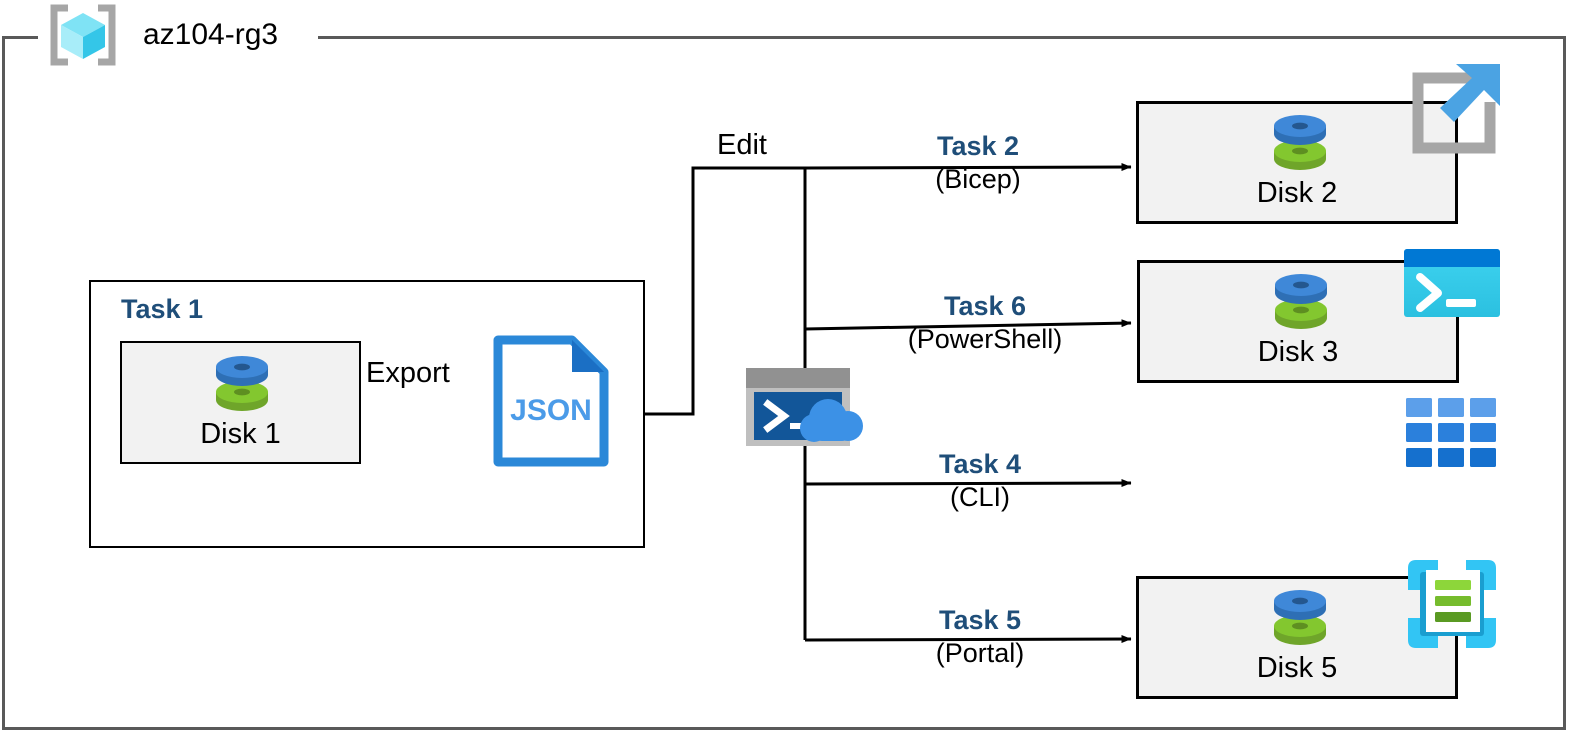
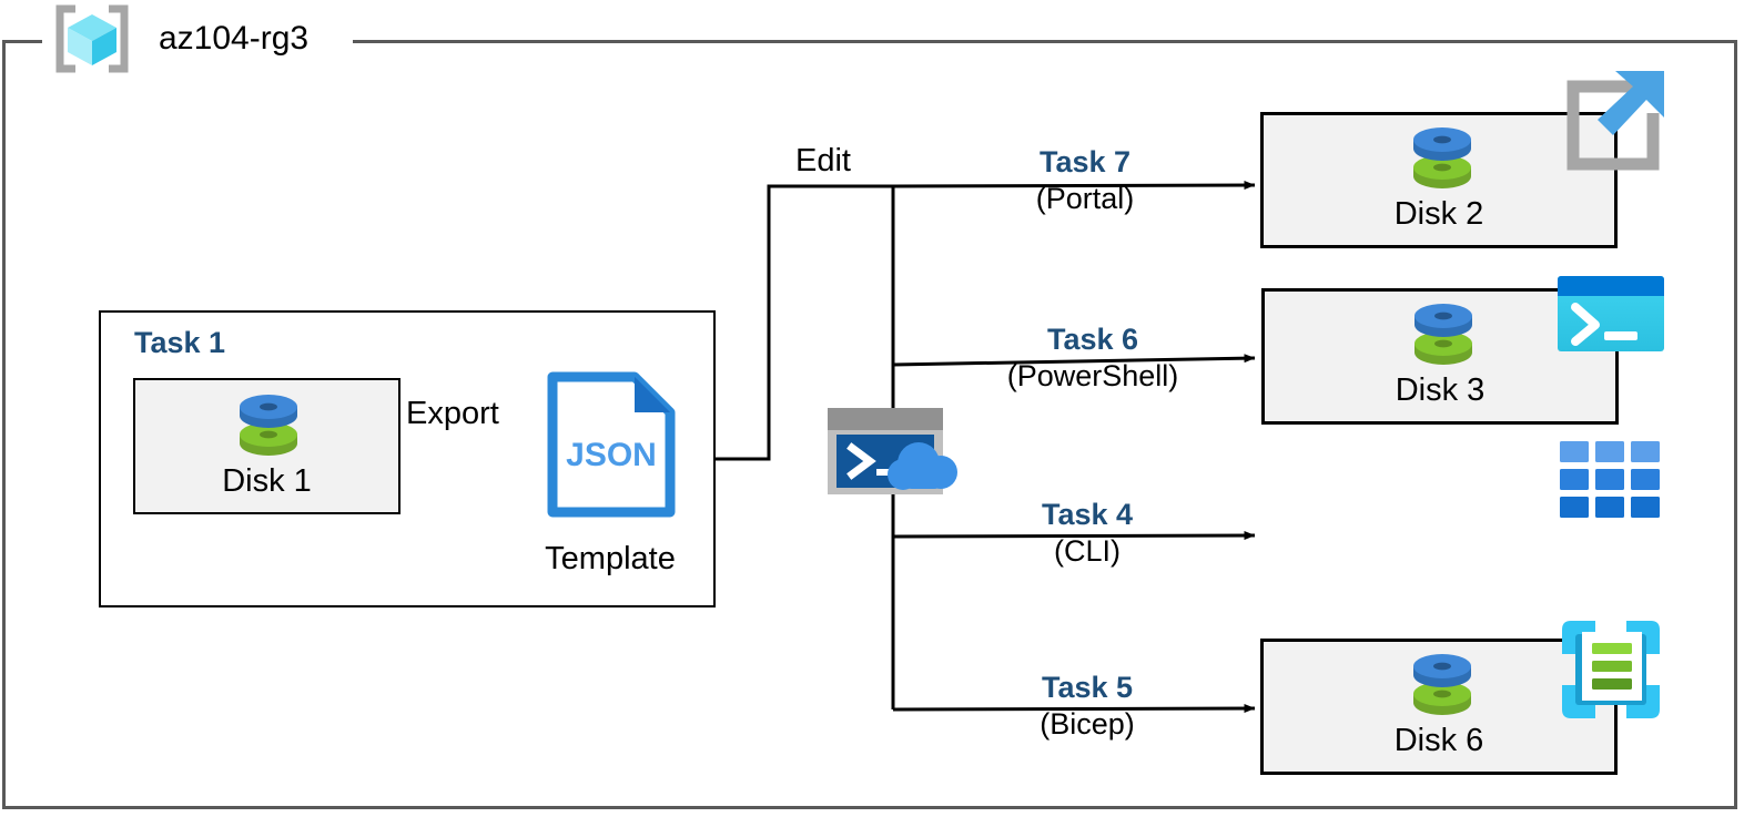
  az104-rg3
  Task 1
  Disk 1
  Export
  JSON
+ Template
  Edit
- Task 2
+ Task 7
- (Bicep)
+ (Portal)
  Disk 2
  Task 6
  (PowerShell)
  Disk 3
  Task 4
  (CLI)
  Task 5
- (Portal)
+ (Bicep)
- Disk 5
+ Disk 6
